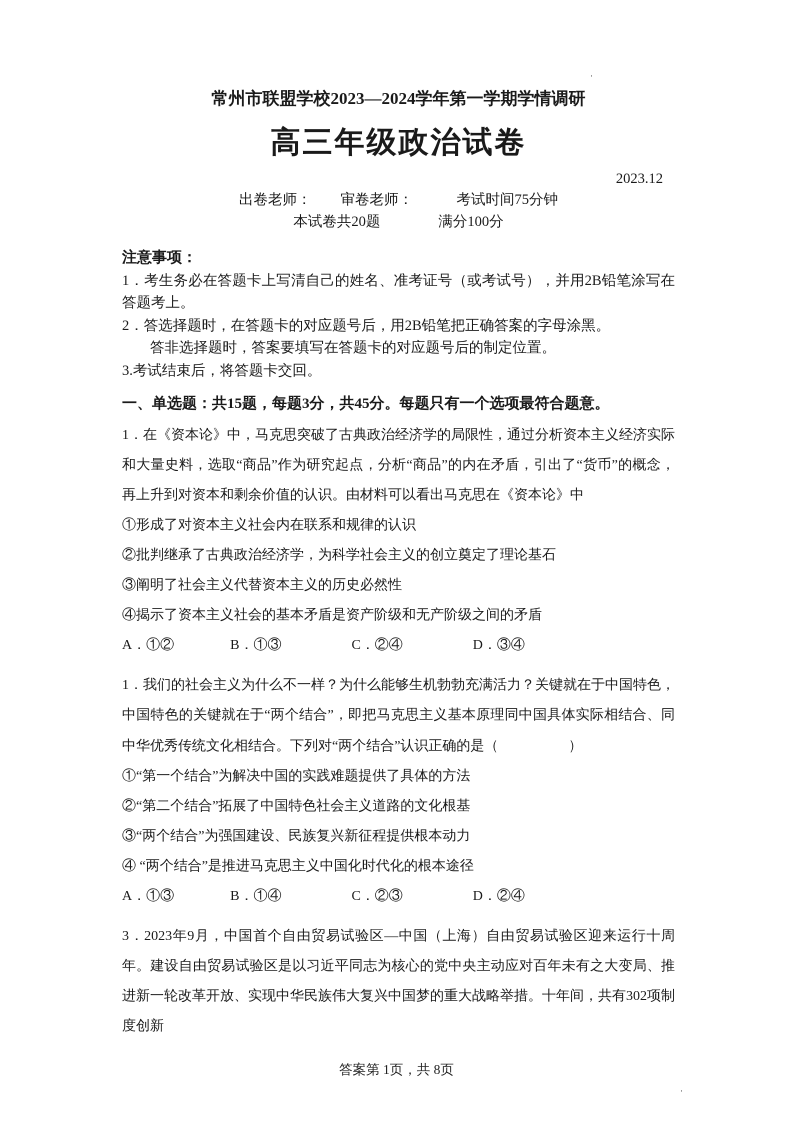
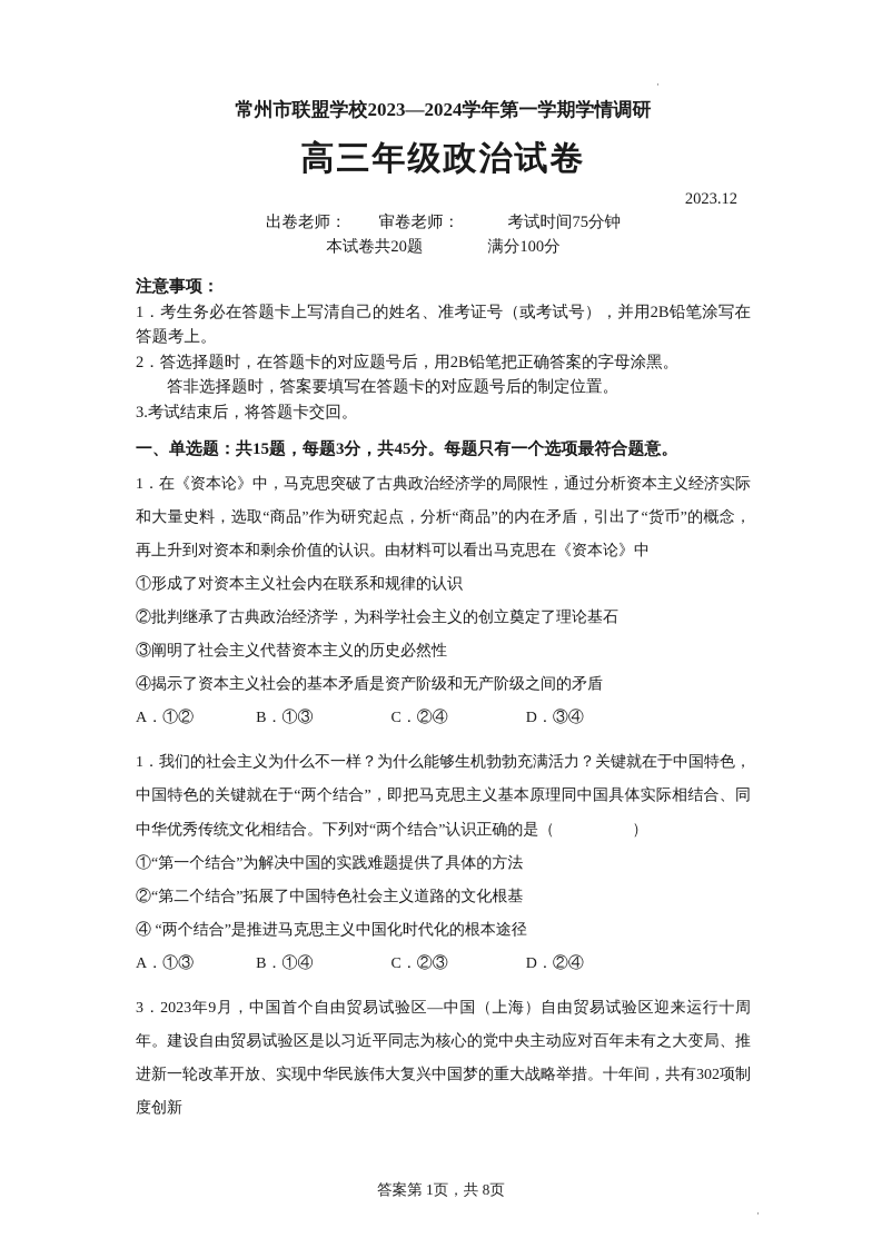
  ·
  常州市联盟学校2023—2024学年第一学期学情调研
  高三年级政治试卷
  2023.12
  出卷老师： 审卷老师： 考试时间75分钟
  本试卷共20题 满分100分
  注意事项：
  1．考生务必在答题卡上写清自己的姓名、准考证号（或考试号），并用2B铅笔涂写在答题考上。
  2．答选择题时，在答题卡的对应题号后，用2B铅笔把正确答案的字母涂黑。
  答非选择题时，答案要填写在答题卡的对应题号后的制定位置。
  3.考试结束后，将答题卡交回。
  一、单选题：共15题，每题3分，共45分。每题只有一个选项最符合题意。
  1．在《资本论》中，马克思突破了古典政治经济学的局限性，通过分析资本主义经济实际和大量史料，选取“商品”作为研究起点，分析“商品”的内在矛盾，引出了“货币”的概念，再上升到对资本和剩余价值的认识。由材料可以看出马克思在《资本论》中
  ①形成了对资本主义社会内在联系和规律的认识
  ②批判继承了古典政治经济学，为科学社会主义的创立奠定了理论基石
  ③阐明了社会主义代替资本主义的历史必然性
  ④揭示了资本主义社会的基本矛盾是资产阶级和无产阶级之间的矛盾
  A．①② B．①③ C．②④ D．③④
  1．我们的社会主义为什么不一样？为什么能够生机勃勃充满活力？关键就在于中国特色，中国特色的关键就在于“两个结合”，即把马克思主义基本原理同中国具体实际相结合、同中华优秀传统文化相结合。下列对“两个结合”认识正确的是（ ）
  ①“第一个结合”为解决中国的实践难题提供了具体的方法
  ②“第二个结合”拓展了中国特色社会主义道路的文化根基
- ③“两个结合”为强国建设、民族复兴新征程提供根本动力
  ④ “两个结合”是推进马克思主义中国化时代化的根本途径
  A．①③ B．①④ C．②③ D．②④
  3．2023年9月，中国首个自由贸易试验区—中国（上海）自由贸易试验区迎来运行十周年。建设自由贸易试验区是以习近平同志为核心的党中央主动应对百年未有之大变局、推进新一轮改革开放、实现中华民族伟大复兴中国梦的重大战略举措。十年间，共有302项制度创新
  答案第 1页，共 8页
  ·
